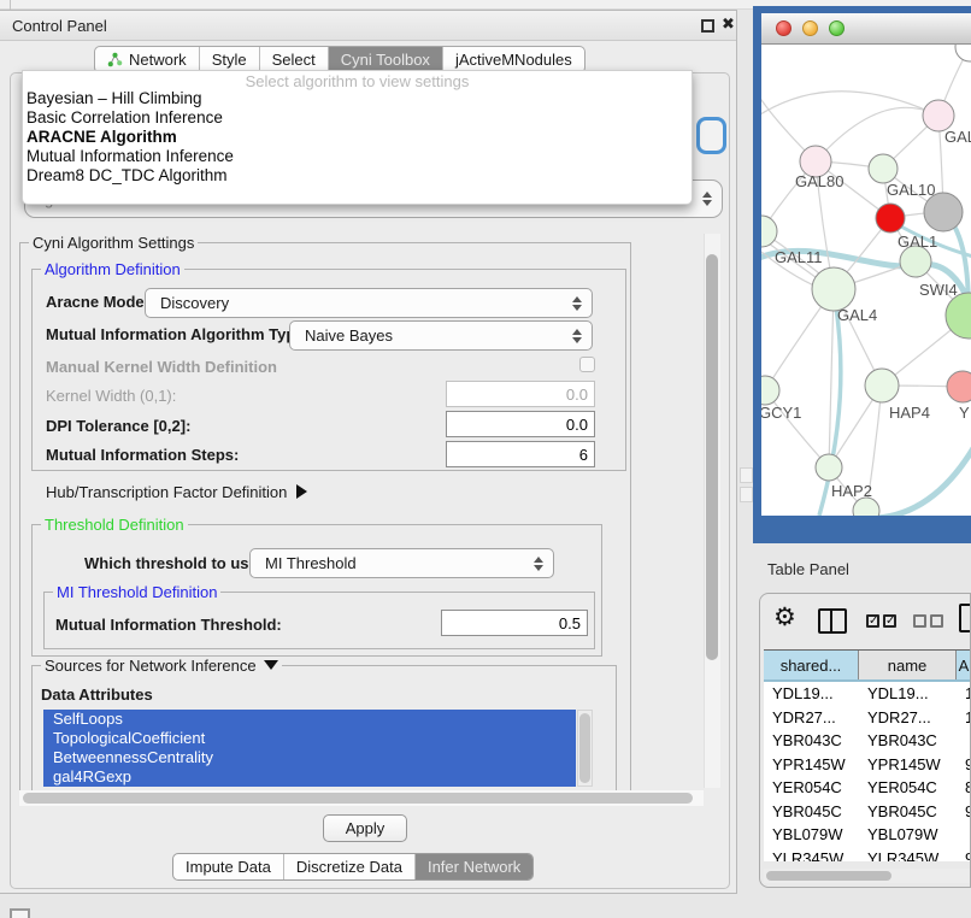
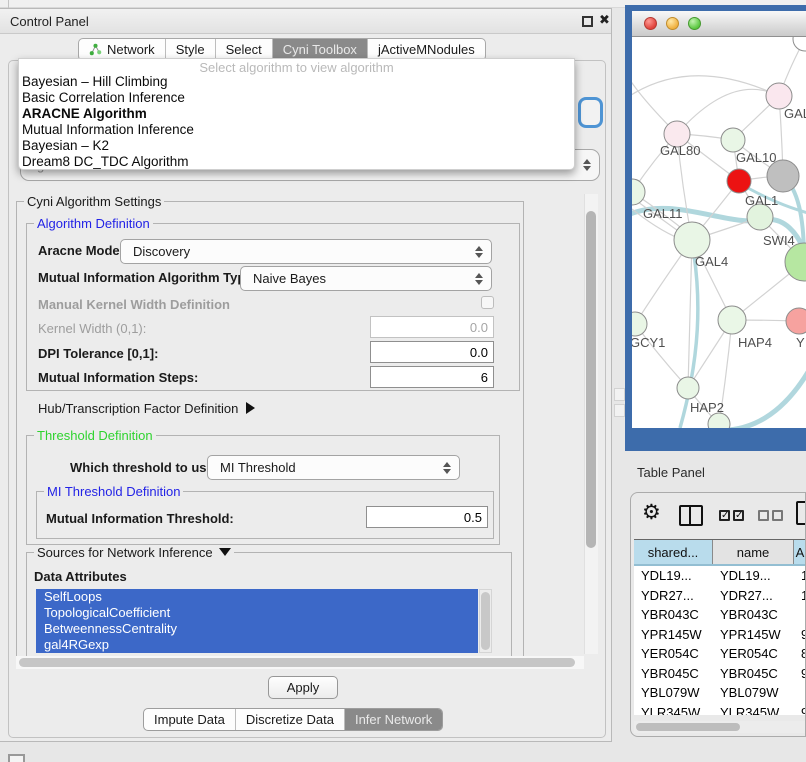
  Control Panel
  ✖
  Network
  Style
  Select
  Cyni Toolbox
  jActiveMNodules
- Select algorithm to view settings
+ Select algorithm to view algorithm
  Bayesian – Hill Climbing
  Basic Correlation Inference
  ARACNE Algorithm
  Mutual Information Inference
+ Bayesian – K2
  Dream8 DC_TDC Algorithm
  Cyni Algorithm Settings
  Algorithm Definition
  Aracne Mode
  Discovery
  Mutual Information Algorithm Ty
  Naive Bayes
  Manual Kernel Width Definition
  Kernel Width (0,1):
  0.0
- DPI Tolerance [0,2]:
+ DPI Tolerance [0,1]:
  0.0
  Mutual Information Steps:
  6
  Hub/Transcription Factor Definition
  Threshold Definition
  Which threshold to us
  MI Threshold
  MI Threshold Definition
  Mutual Information Threshold:
  0.5
  Sources for Network Inference
  Data Attributes
  SelfLoops
  TopologicalCoefficient
  BetweennessCentrality
  gal4RGexp
  Apply
  Impute Data
  Discretize Data
  Infer Network
  GAL80
  GAL10
  GAL1
  GAL11
  SWI4
  GAL4
  GCY1
  HAP4
  Y
  HAP2
  Table Panel
  ⚙
  ✓
  ✓
  shared...
  name
  A
  YDL19...
  YDL19...
  YDR27...
  YDR27...
  YBR043C
  YBR043C
  YPR145W
  YPR145W
  YER054C
  YER054C
  YBR045C
  YBR045C
  YBL079W
  YBL079W
  YLR345W
  YLR345W
